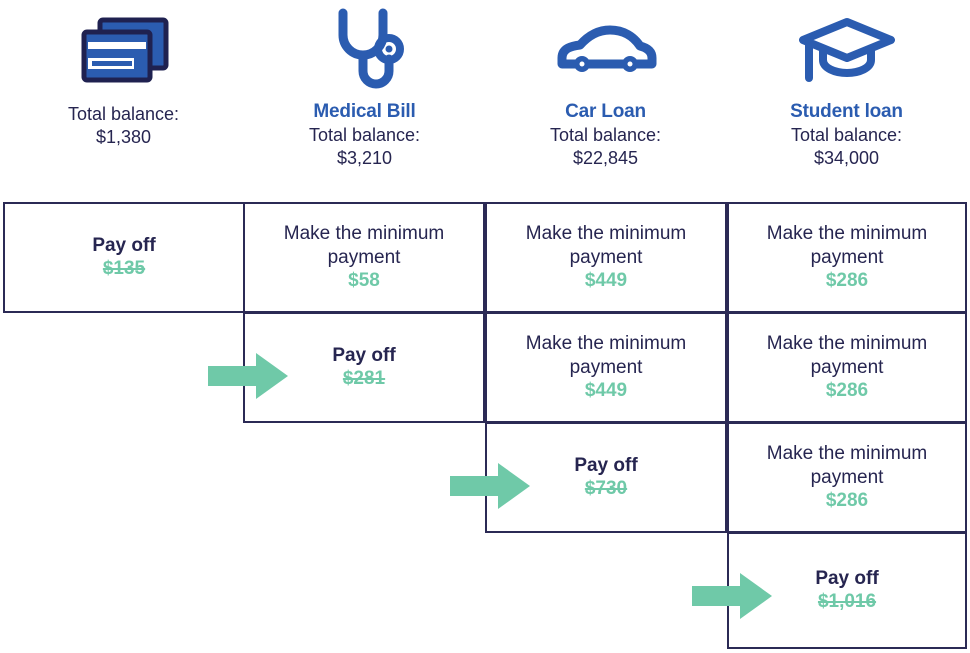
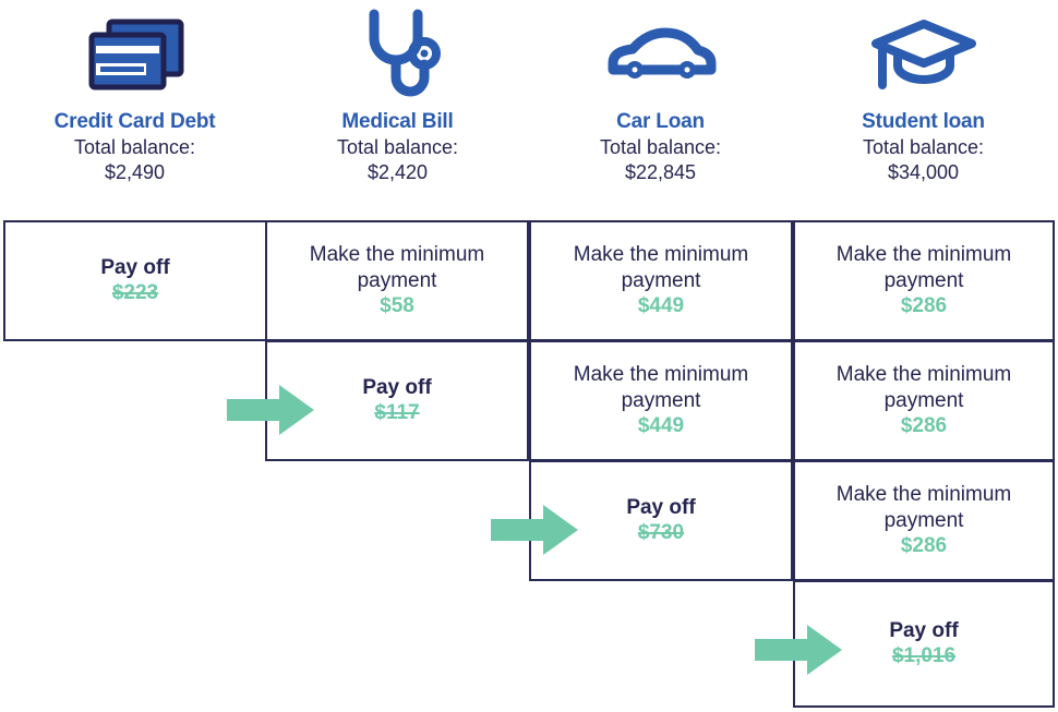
+ Credit Card Debt
  Total balance:
- $1,380
+ $2,490
  Medical Bill
  Total balance:
- $3,210
+ $2,420
  Car Loan
  Total balance:
  $22,845
  Student loan
  Total balance:
  $34,000
  Pay off
- $135
+ $223
  Make the minimum payment
  $58
  Make the minimum payment
  $449
  Make the minimum payment
  $286
  Pay off
- $281
+ $117
  Make the minimum payment
  $449
  Make the minimum payment
  $286
  Pay off
  $730
  Make the minimum payment
  $286
  Pay off
  $1,016
